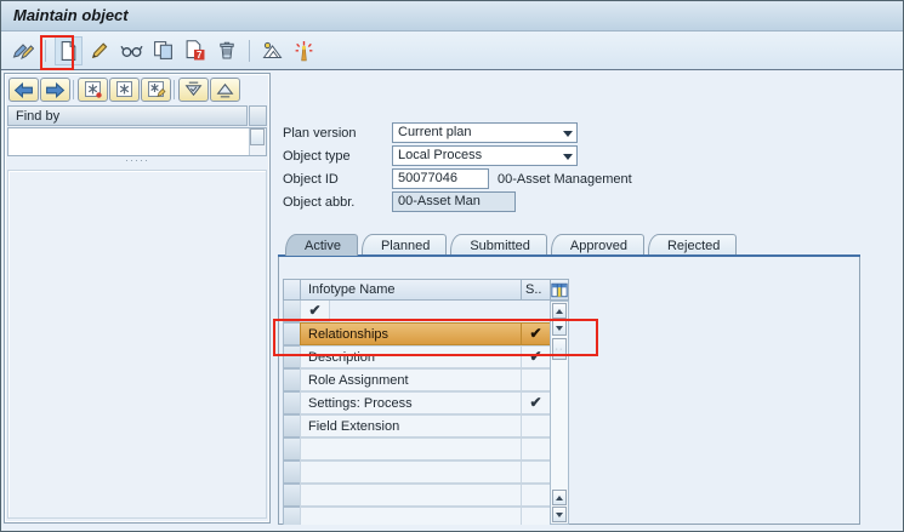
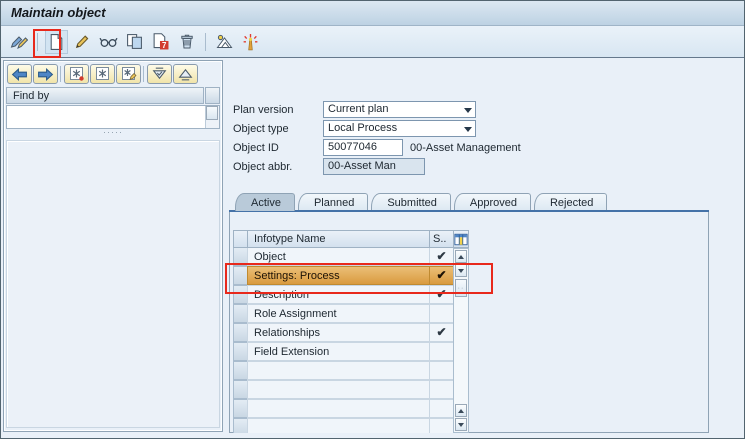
  Maintain object
  7
  Find by
  ·····
  Plan version
  Current plan
  Object type
  Local Process
  Object ID
  50077046
  00-Asset Management
  Object abbr.
  00-Asset Man
  Active
  Planned
  Submitted
  Approved
  Rejected
  Infotype Name
  S..
+ Object
  ✔
- Relationships
+ Settings: Process
  ✔
  Description
  ✔
  Role Assignment
- Settings: Process
+ Relationships
  ✔
  Field Extension
